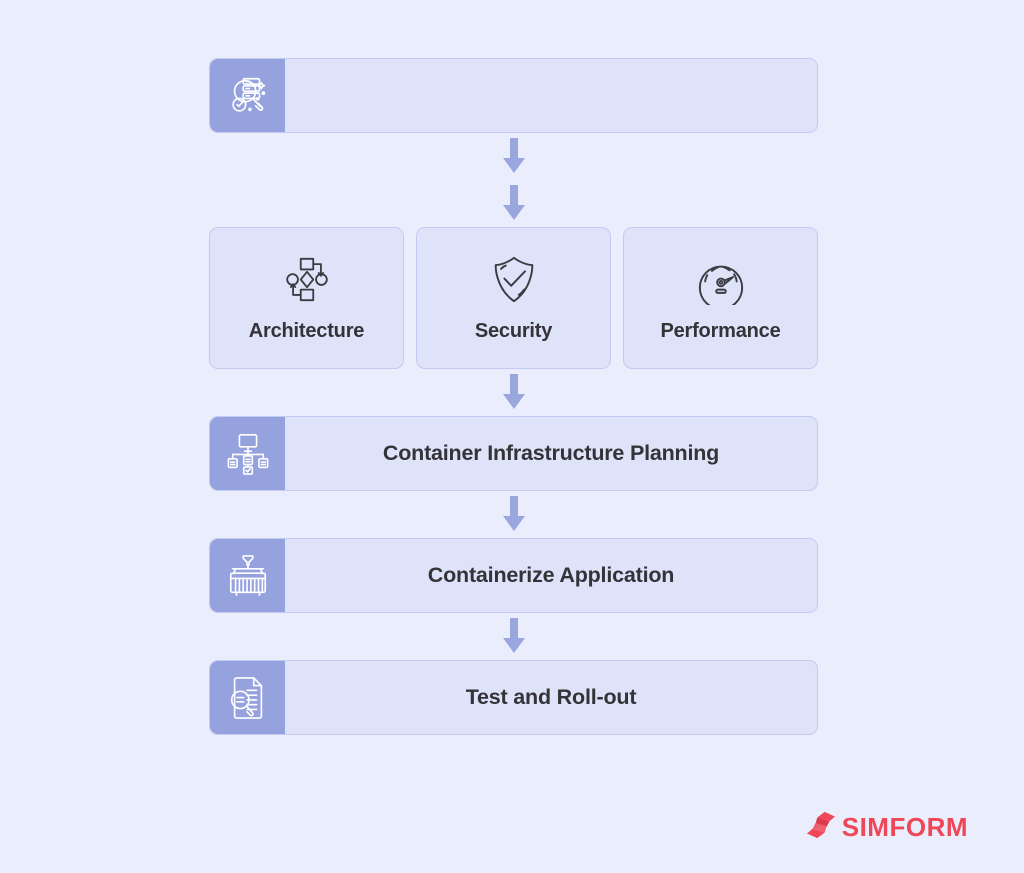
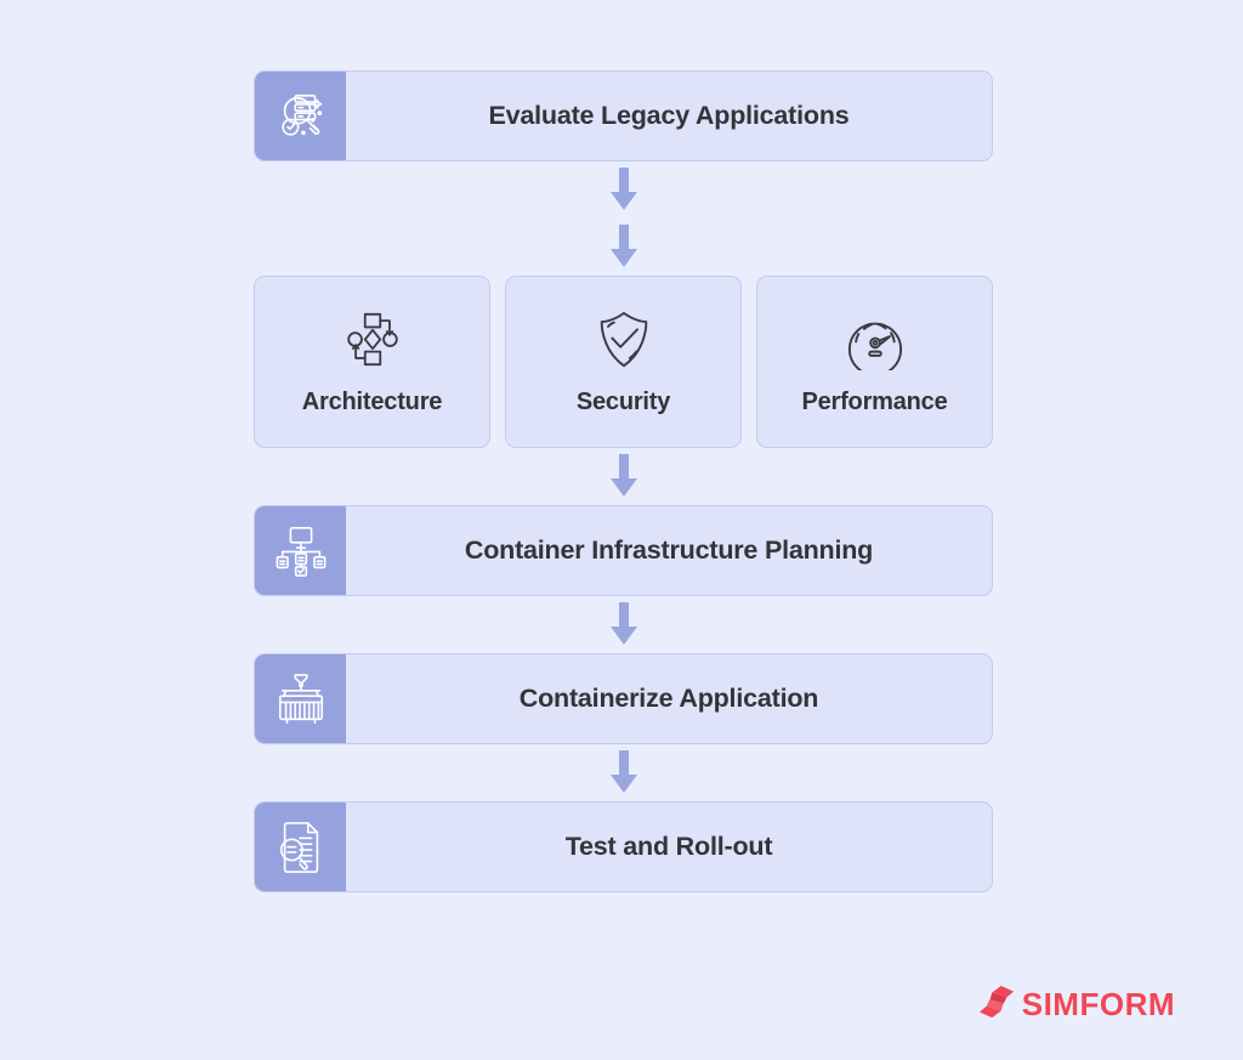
+ Evaluate Legacy Applications
  Architecture
  Security
  Performance
  Container Infrastructure Planning
  Containerize Application
  Test and Roll-out
  SIMFORM
